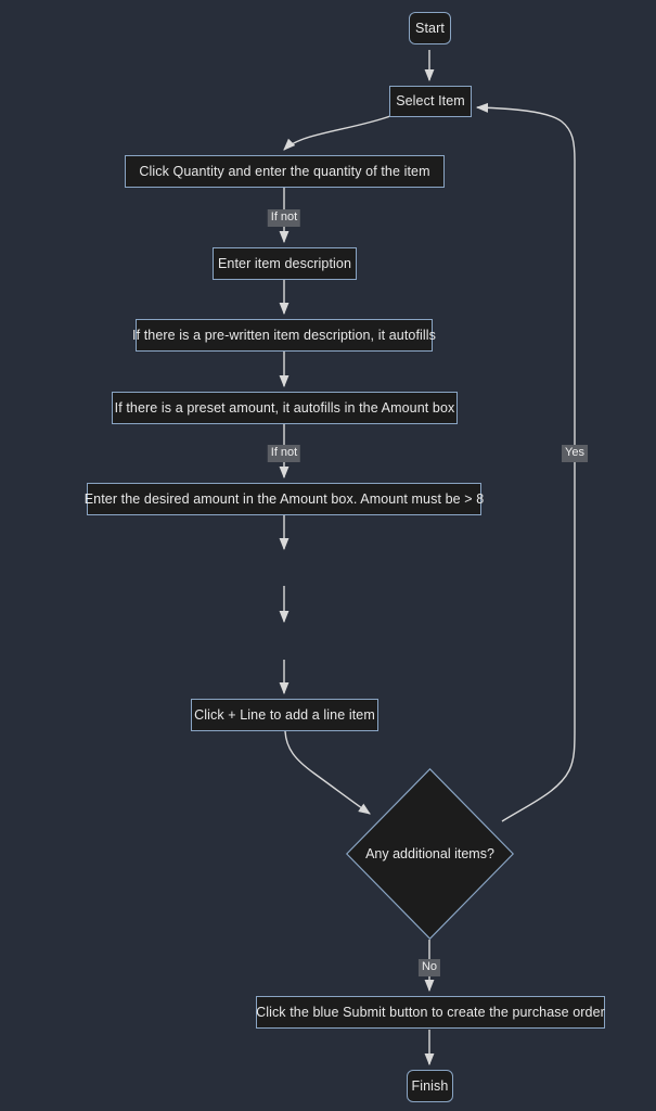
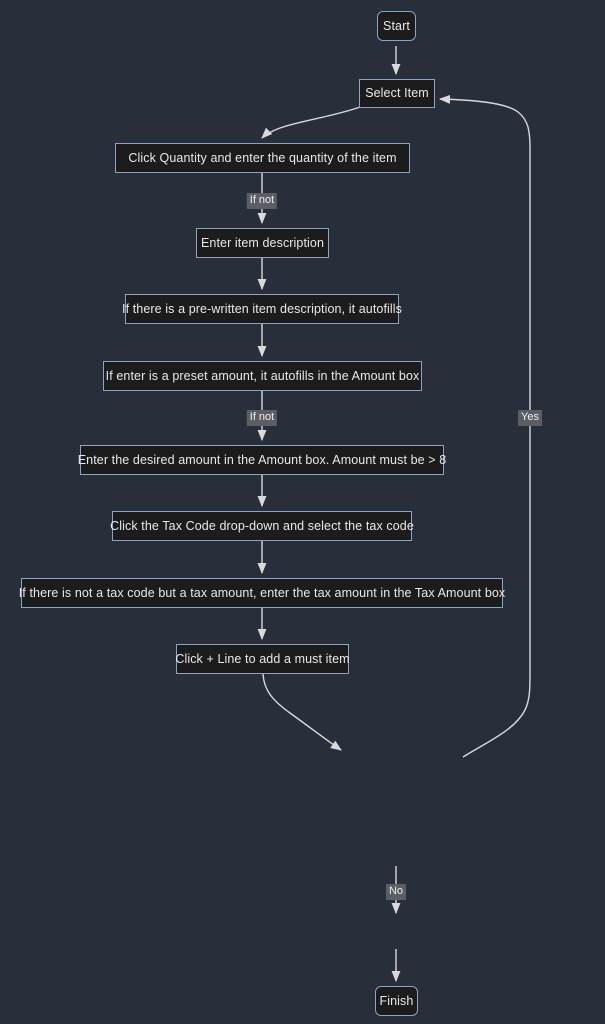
  Start
  Select Item
  Click Quantity and enter the quantity of the item
  Enter item description
  If there is a pre-written item description, it autofills
- If there is a preset amount, it autofills in the Amount box
+ If enter is a preset amount, it autofills in the Amount box
  Enter the desired amount in the Amount box. Amount must be > 8
+ Click the Tax Code drop-down and select the tax code
+ If there is not a tax code but a tax amount, enter the tax amount in the Tax Amount box
- Click + Line to add a line item
+ Click + Line to add a must item
- Any additional items?
- Click the blue Submit button to create the purchase order
  Finish
  If not
  If not
  Yes
  No
